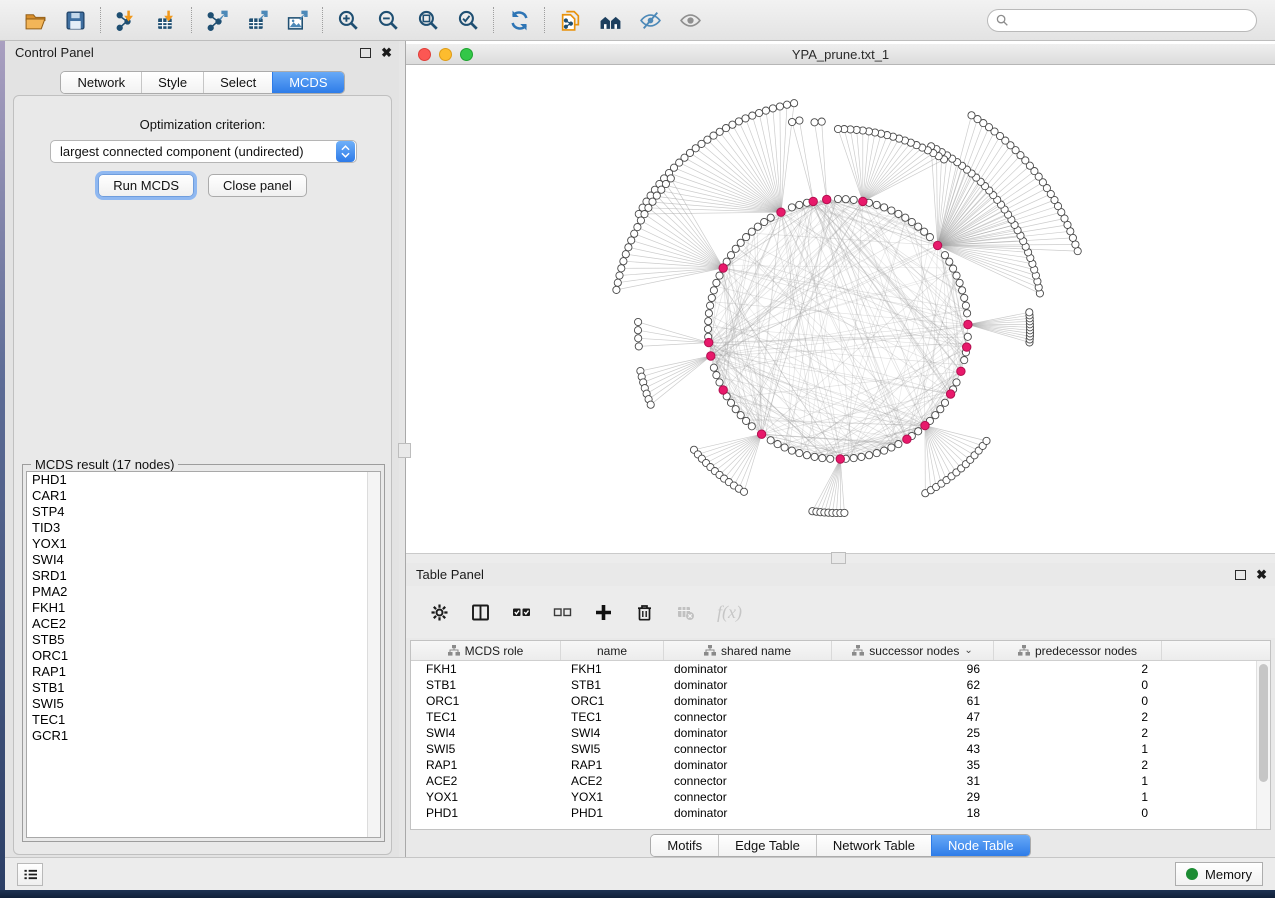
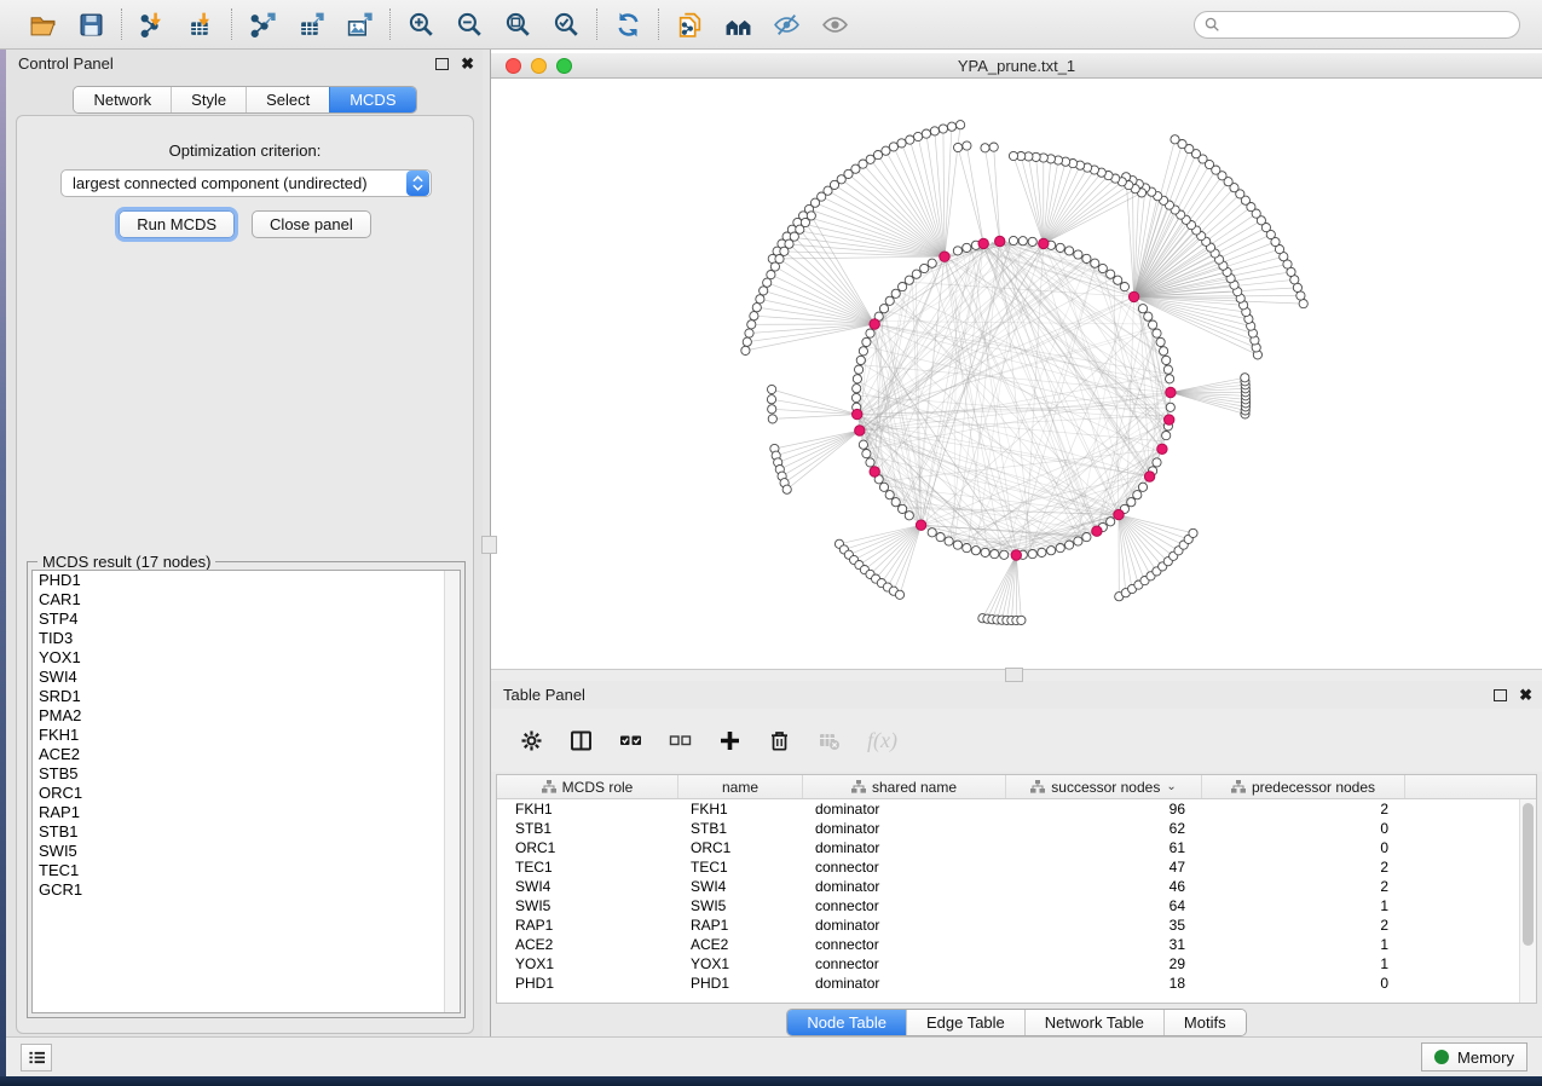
  Control Panel
  ✖
  Network
  Style
  Select
  MCDS
  Optimization criterion:
  largest connected component (undirected)
  Run MCDS
  Close panel
  MCDS result (17 nodes)
  PHD1
  CAR1
  STP4
  TID3
  YOX1
  SWI4
  SRD1
  PMA2
  FKH1
  ACE2
  STB5
  ORC1
  RAP1
  STB1
  SWI5
  TEC1
  GCR1
  YPA_prune.txt_1
  Table Panel
  ✖
  f(x)
  MCDS role
  name
  shared name
  successor nodes
  ⌄
  predecessor nodes
  FKH1
  FKH1
  dominator
  96
  2
  STB1
  STB1
  dominator
  62
  0
  ORC1
  ORC1
  dominator
  61
  0
  TEC1
  TEC1
  connector
  47
  2
  SWI4
  SWI4
  dominator
- 25
+ 46
  2
  SWI5
  SWI5
  connector
- 43
+ 64
  1
  RAP1
  RAP1
  dominator
  35
  2
  ACE2
  ACE2
  connector
  31
  1
  YOX1
  YOX1
  connector
  29
  1
  PHD1
  PHD1
  dominator
  18
  0
- Motifs
+ Node Table
  Edge Table
  Network Table
- Node Table
+ Motifs
  Memory
